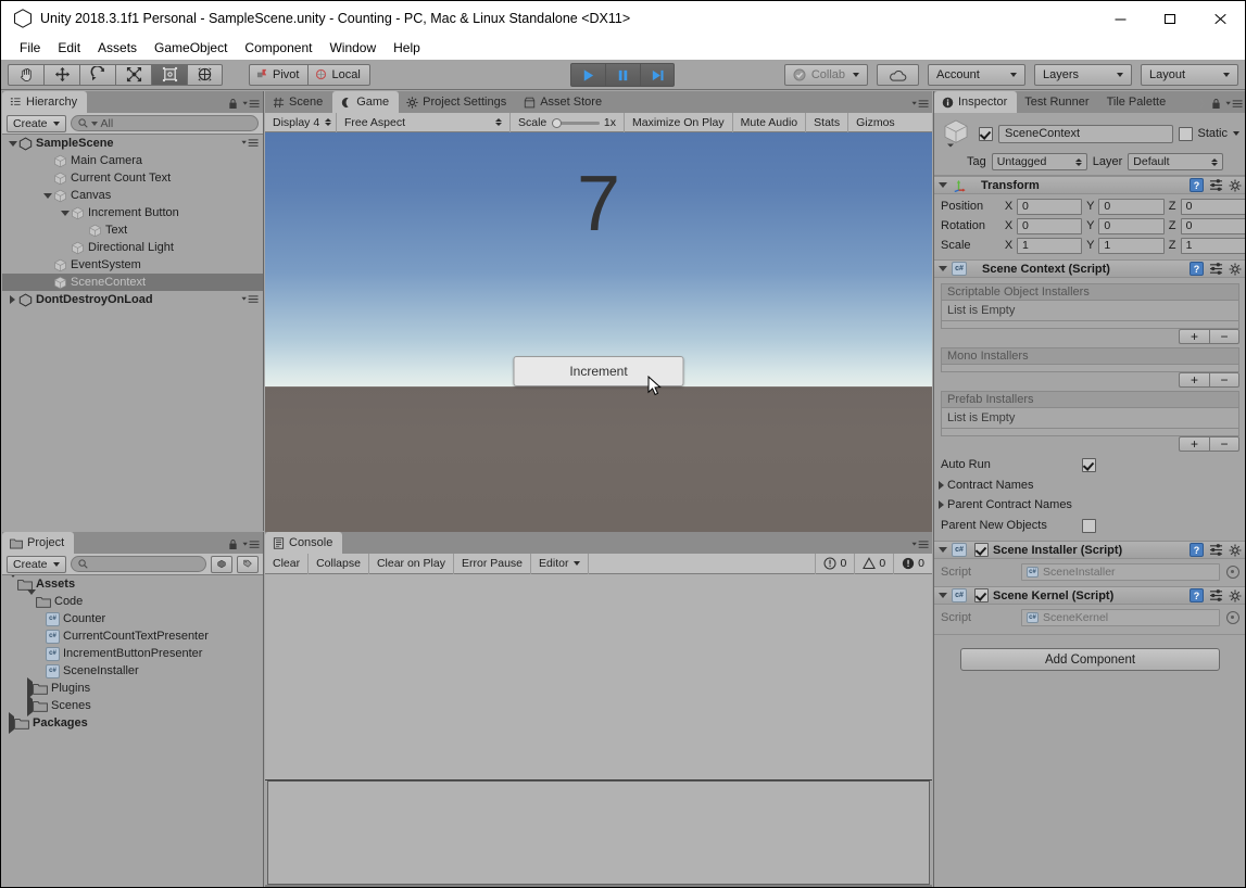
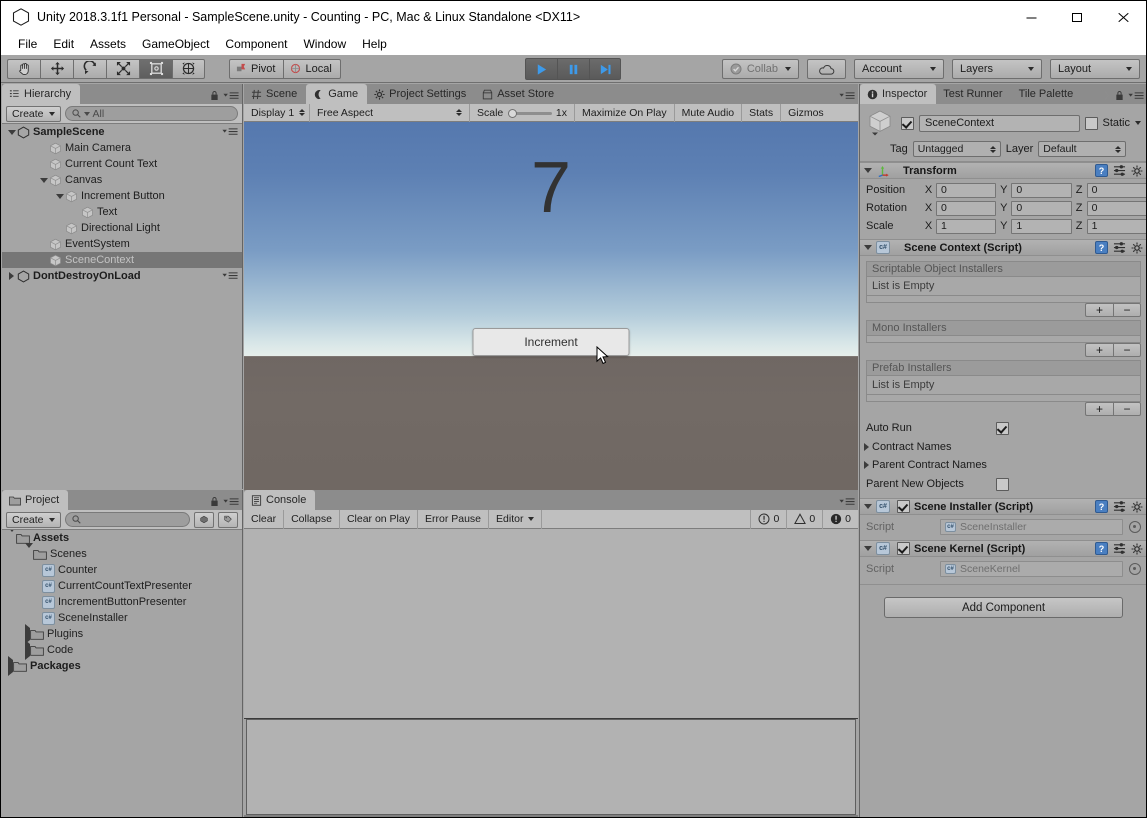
  Unity 2018.3.1f1 Personal - SampleScene.unity - Counting - PC, Mac & Linux Standalone <DX11>
  File
  Edit
  Assets
  GameObject
  Component
  Window
  Help
  Pivot
  Local
  Collab
  Account
  Layers
  Layout
  Hierarchy
  Create
  All
  SampleScene
  Main Camera
  Current Count Text
  Canvas
  Increment Button
  Text
  Directional Light
  EventSystem
  SceneContext
  DontDestroyOnLoad
  Scene
  Game
  Project Settings
  Asset Store
- Display 4
+ Display 1
  Free Aspect
  Scale
  1x
  Maximize On Play
  Mute Audio
  Stats
  Gizmos
  7
  Increment
  Inspector
  Test Runner
  Tile Palette
  SceneContext
  Static
  Tag
  Untagged
  Layer
  Default
  Transform
  ?
  Position
  X
  0
  Y
  0
  Z
  0
  Rotation
  X
  0
  Y
  0
  Z
  0
  Scale
  X
  1
  Y
  1
  Z
  1
  Scene Context (Script)
  ?
  Scriptable Object Installers
  List is Empty
  +
  −
  Mono Installers
  +
  −
  Prefab Installers
  List is Empty
  +
  −
  Auto Run
  Contract Names
  Parent Contract Names
  Parent New Objects
  Scene Installer (Script)
  ?
  Script
  SceneInstaller
  Scene Kernel (Script)
  ?
  Script
  SceneKernel
  Add Component
  Project
  Create
  Assets
- Code
+ Scenes
  Counter
  CurrentCountTextPresenter
  IncrementButtonPresenter
  SceneInstaller
  Plugins
- Scenes
+ Code
  Packages
  Console
  Clear
  Collapse
  Clear on Play
  Error Pause
  Editor
  0
  0
  0
